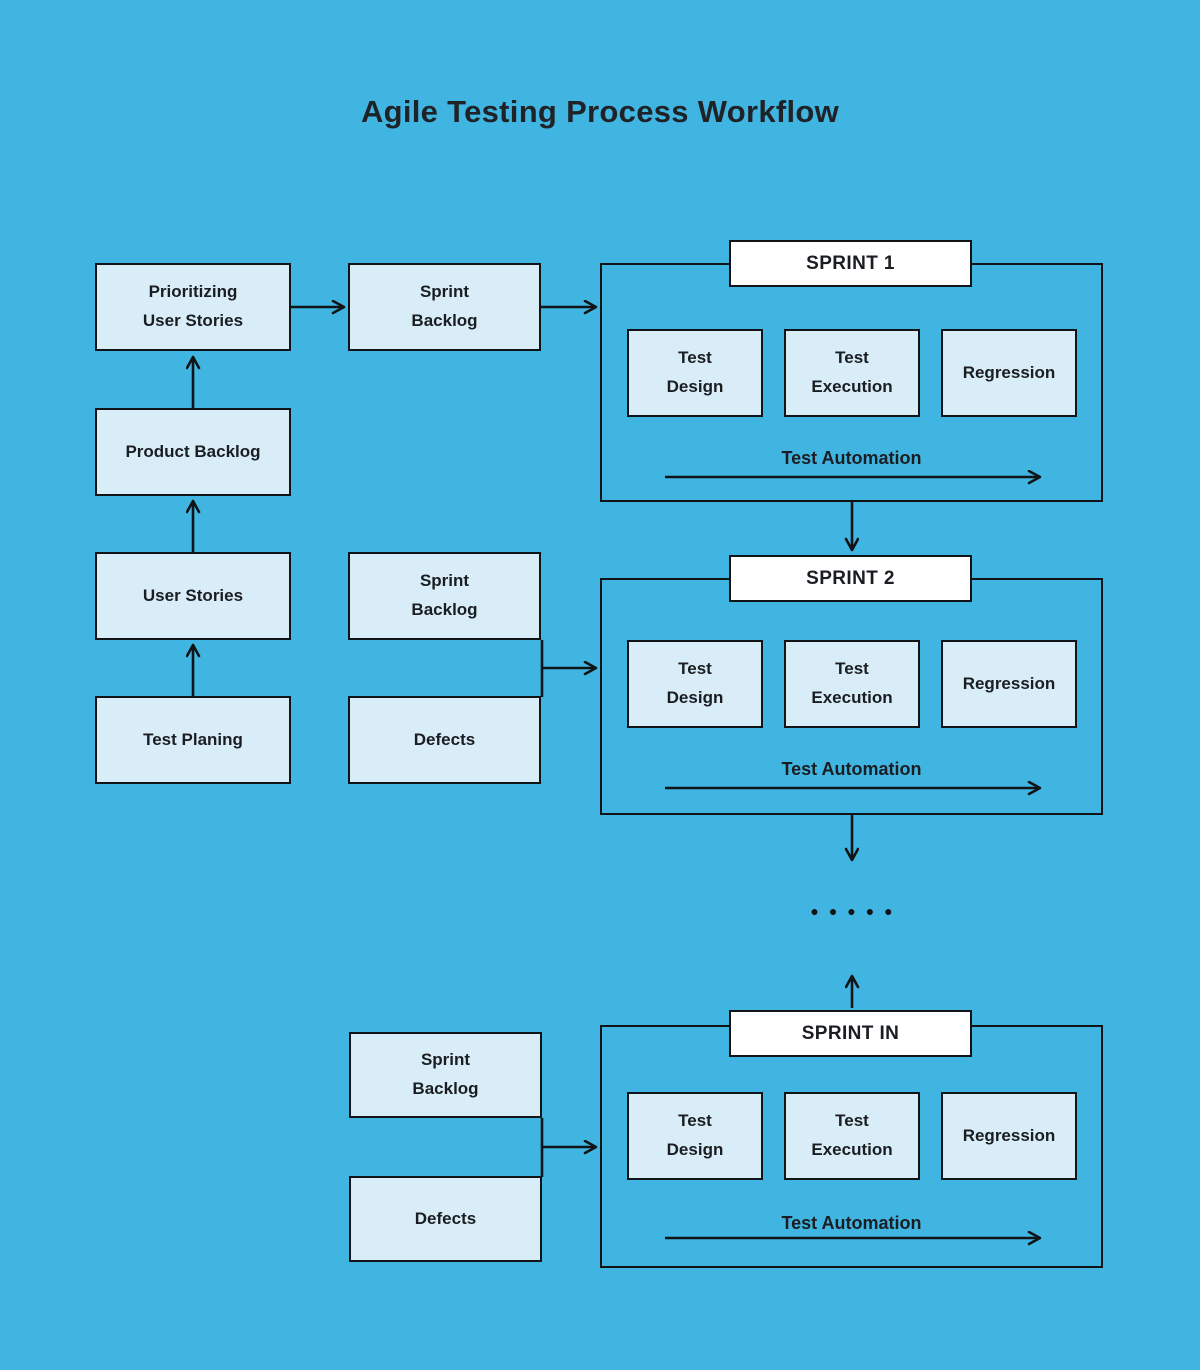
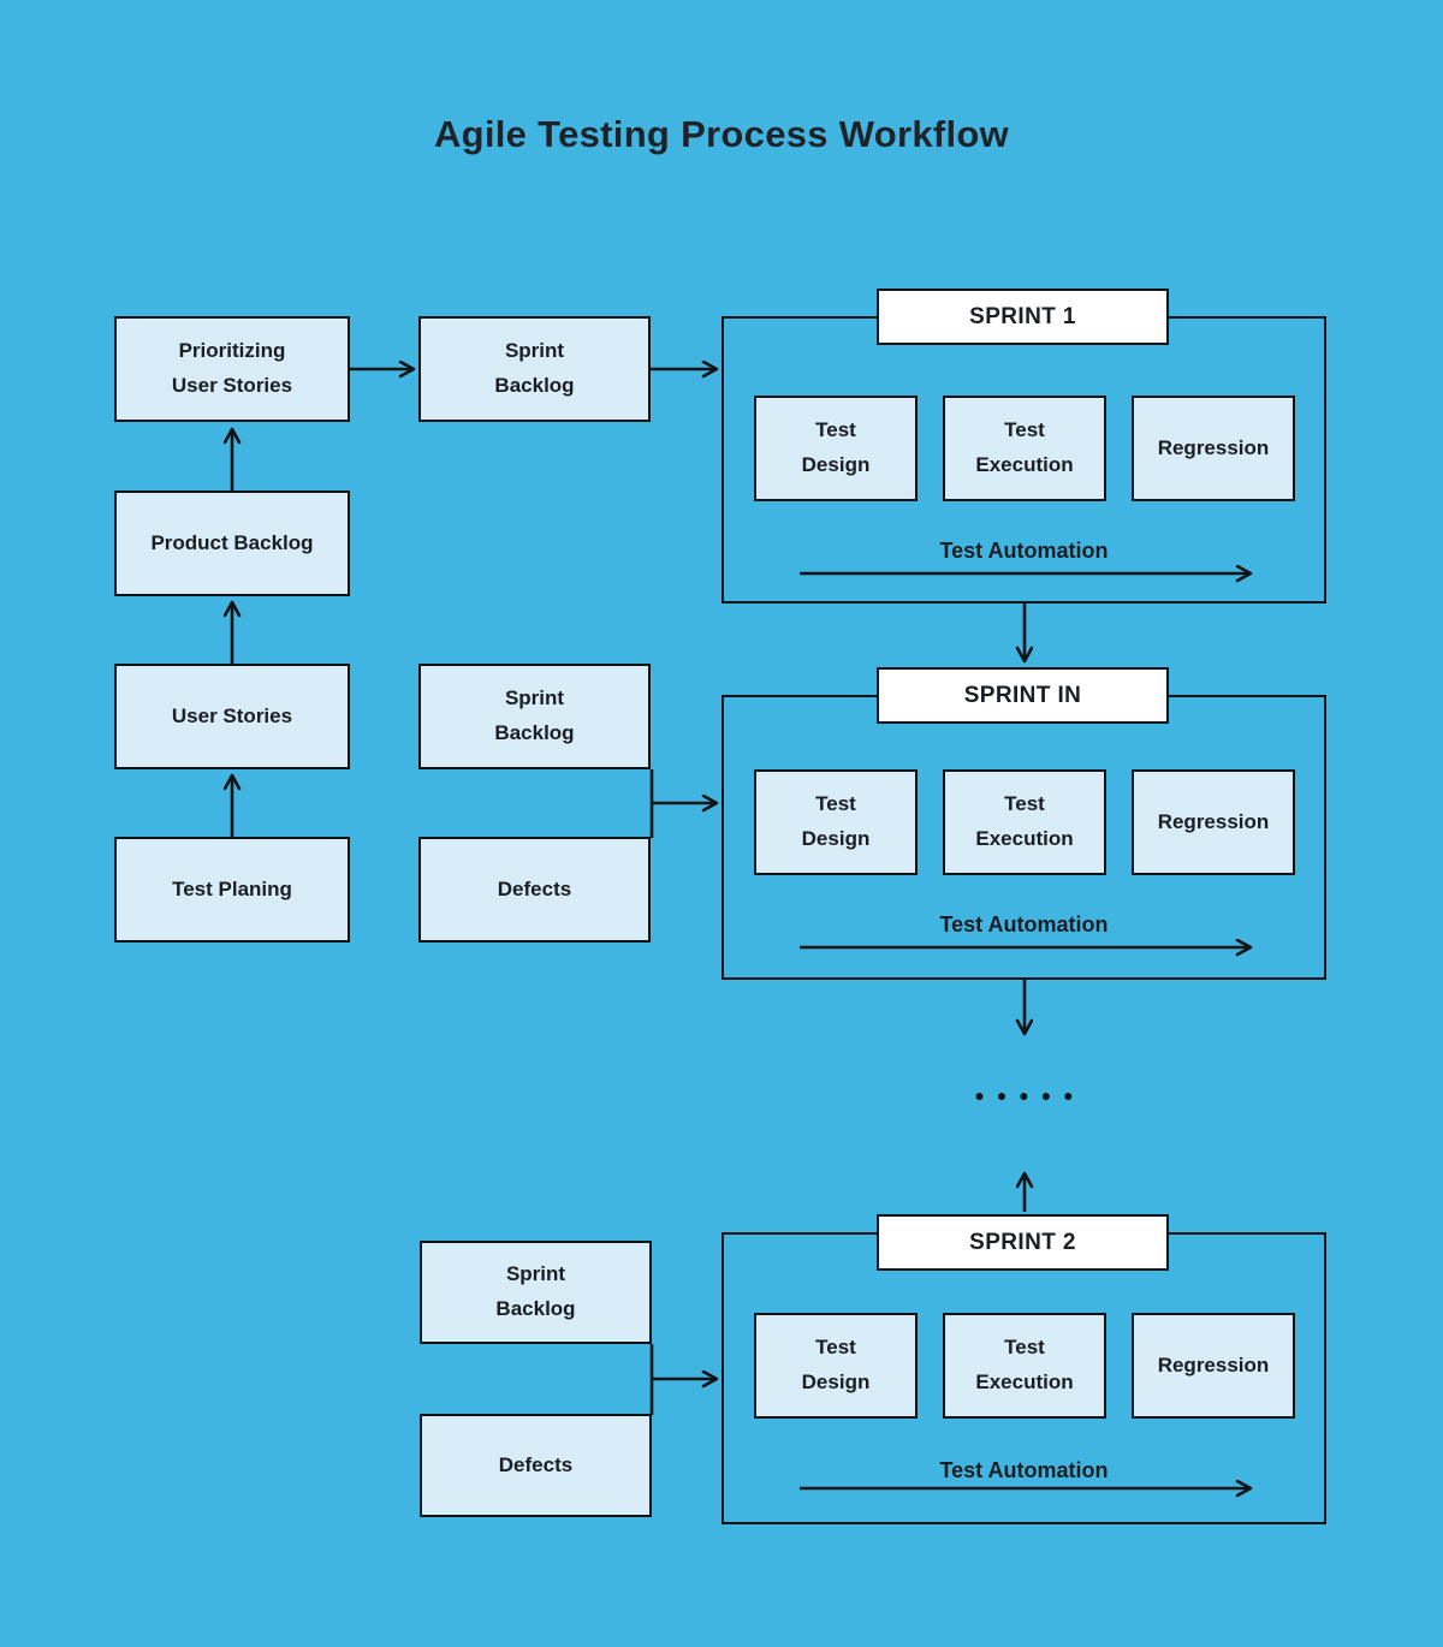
  Agile Testing Process Workflow
  Prioritizing
  User Stories
  Product Backlog
  User Stories
  Test Planing
  Sprint
  Backlog
  Sprint
  Backlog
  Defects
  Sprint
  Backlog
  Defects
  SPRINT 1
  Test
  Design
  Test
  Execution
  Regression
  Test Automation
- SPRINT 2
+ SPRINT IN
  Test
  Design
  Test
  Execution
  Regression
  Test Automation
  ●●●●●
- SPRINT IN
+ SPRINT 2
  Test
  Design
  Test
  Execution
  Regression
  Test Automation
